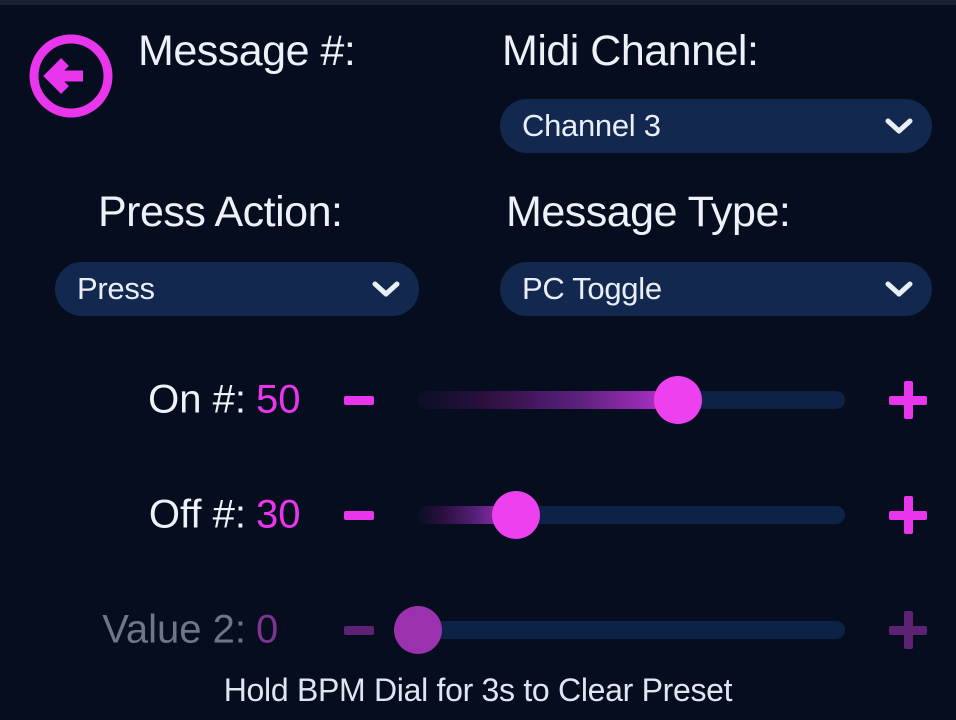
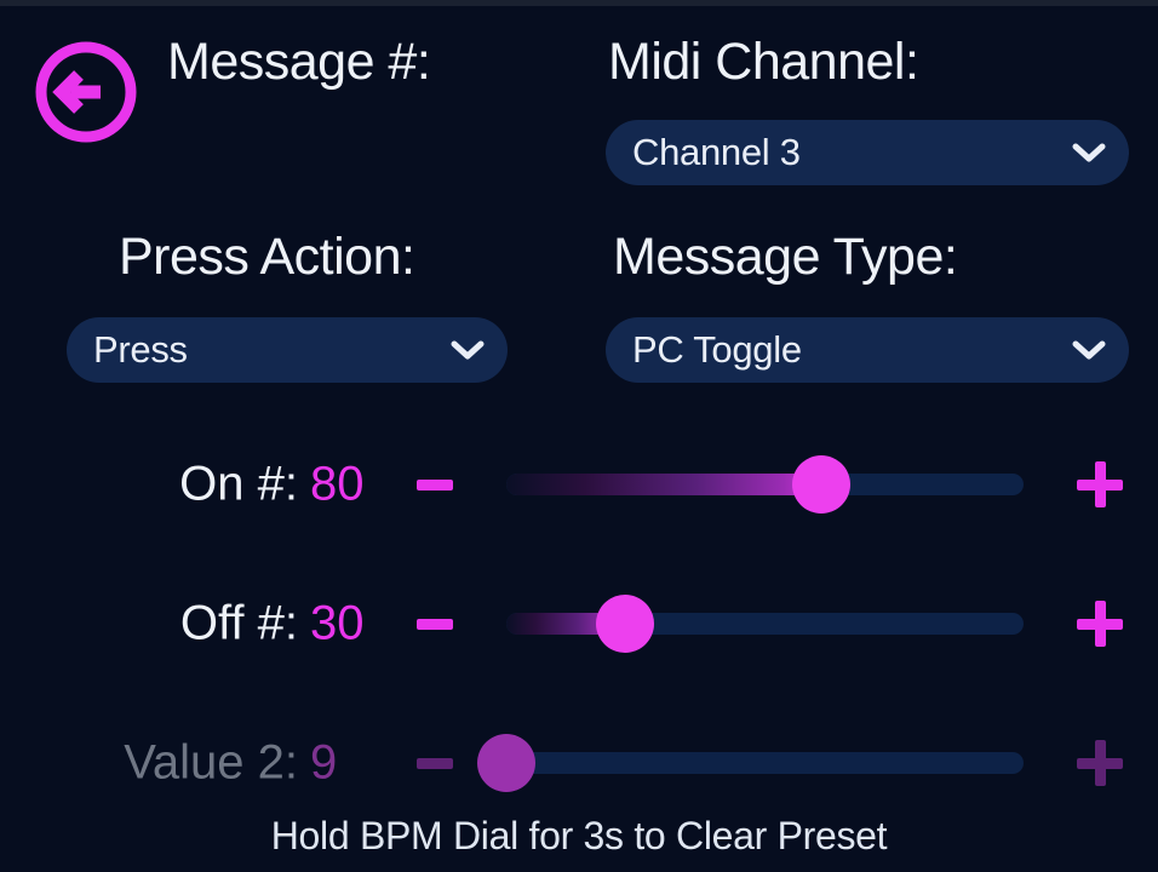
  Message #:
  Midi Channel:
  Channel 3
  Press Action:
  Message Type:
  Press
  PC Toggle
  On #:
- 50
+ 80
  Off #:
  30
  Value 2:
- 0
+ 9
  Hold BPM Dial for 3s to Clear Preset
